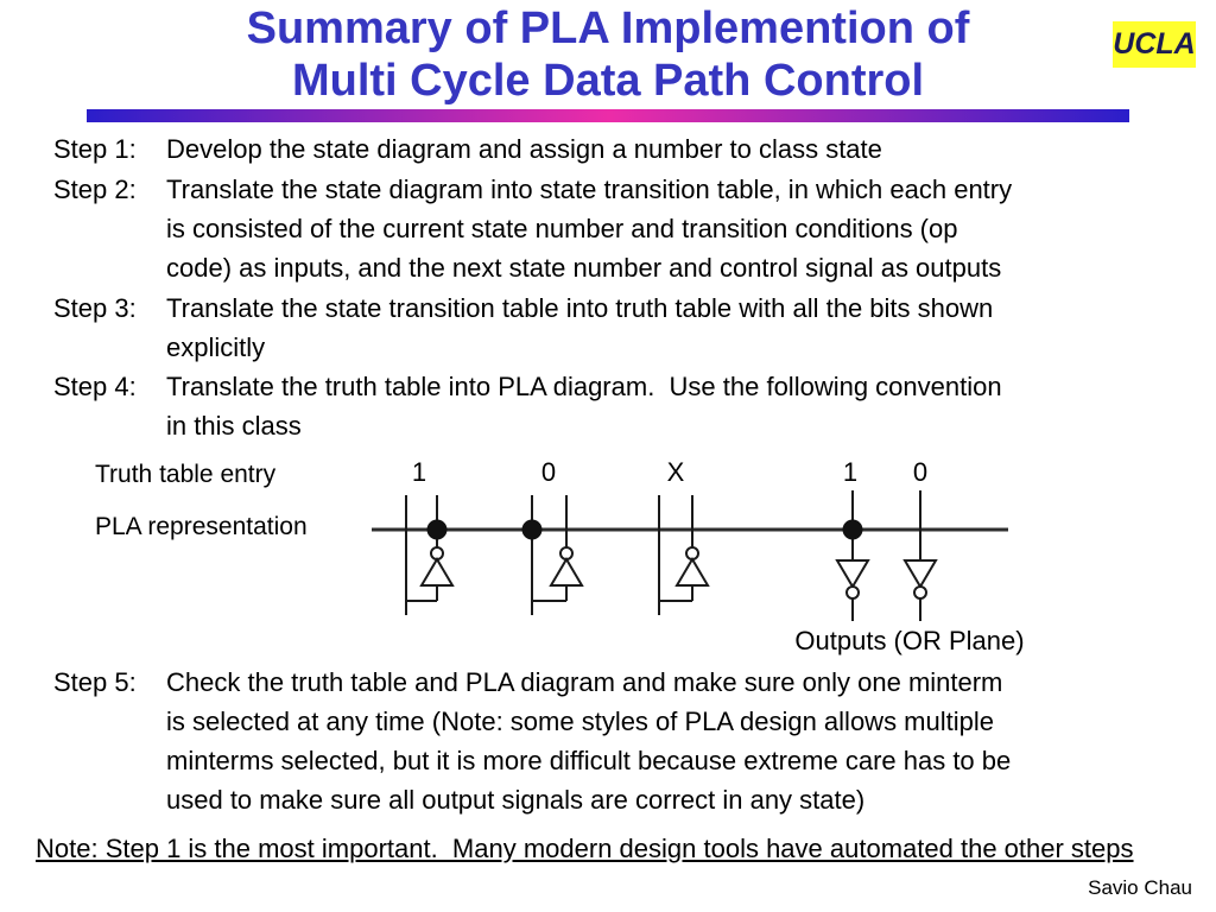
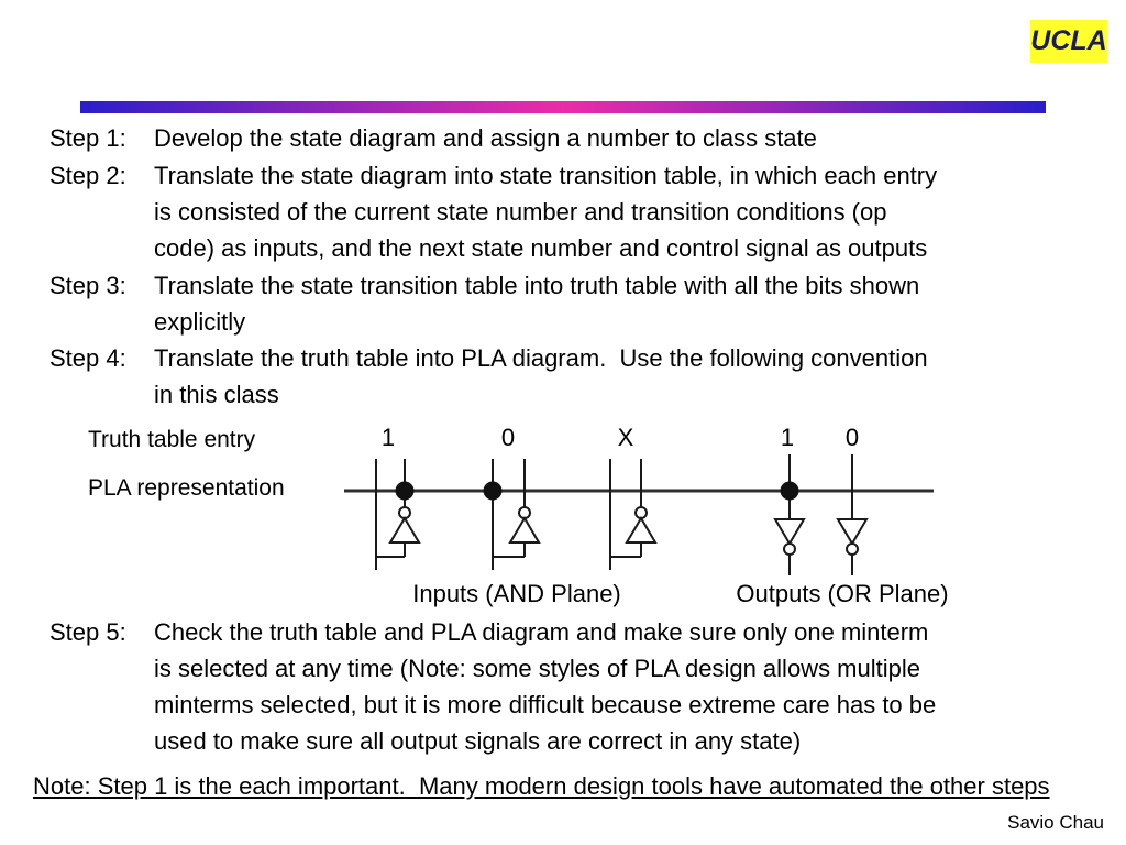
- Summary of PLA Implemention of
- Multi Cycle Data Path Control
  UCLA
  Step 1:
  Develop the state diagram and assign a number to class state
  Step 2:
  Translate the state diagram into state transition table, in which each entry
  is consisted of the current state number and transition conditions (op
  code) as inputs, and the next state number and control signal as outputs
  Step 3:
  Translate the state transition table into truth table with all the bits shown
  explicitly
  Step 4:
  Translate the truth table into PLA diagram. Use the following convention
  in this class
  Step 5:
  Check the truth table and PLA diagram and make sure only one minterm
  is selected at any time (Note: some styles of PLA design allows multiple
  minterms selected, but it is more difficult because extreme care has to be
  used to make sure all output signals are correct in any state)
  Truth table entry
  PLA representation
  1
  0
  X
  1
  0
+ Inputs (AND Plane)
  Outputs (OR Plane)
- Note: Step 1 is the most important. Many modern design tools have automated the other steps
+ Note: Step 1 is the each important. Many modern design tools have automated the other steps
  Savio Chau
